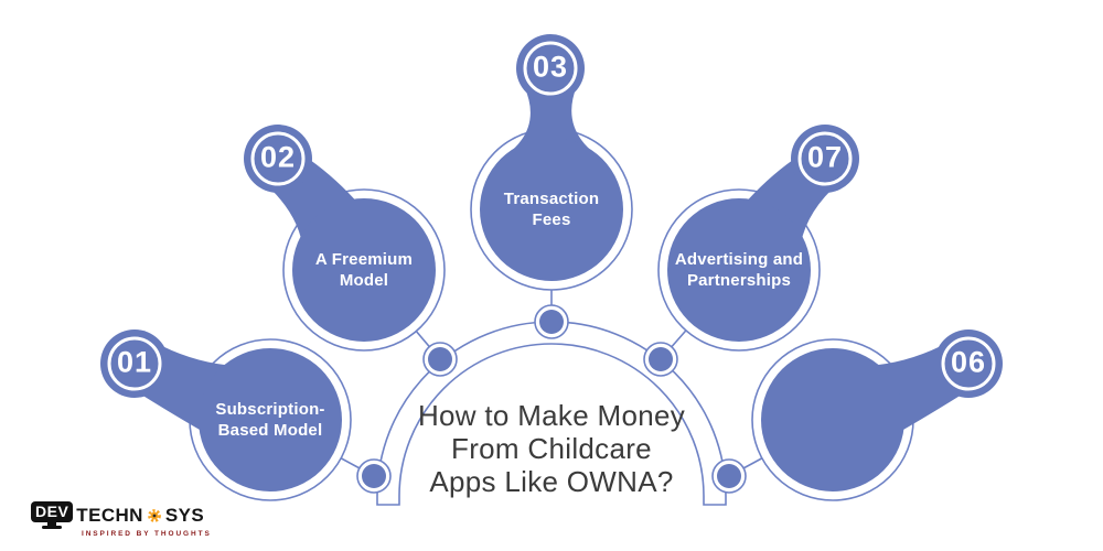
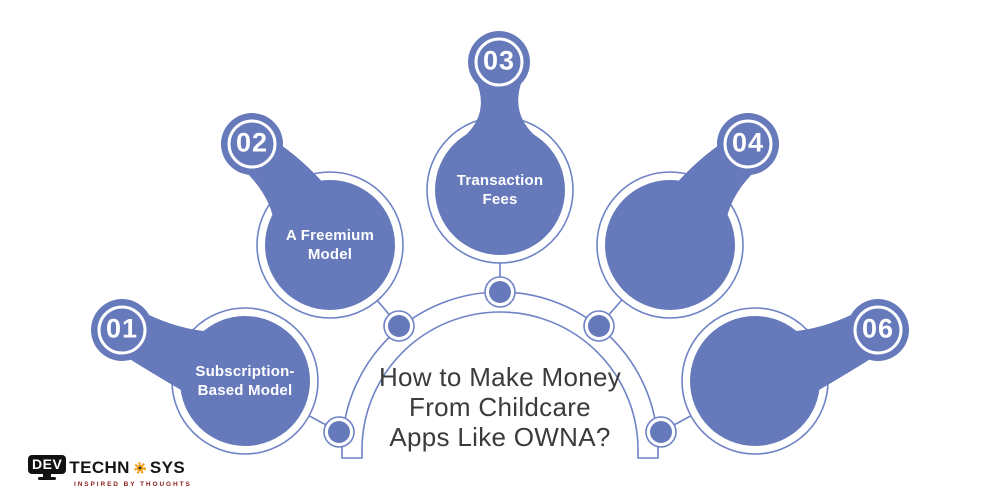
  How to Make Money
  From Childcare
  Apps Like OWNA?
  01
  02
  03
- 07
+ 04
  06
  Subscription-
  Based Model
  A Freemium
  Model
  Transaction
  Fees
- Advertising and
- Partnerships
  DEV
  TECHN
  SYS
